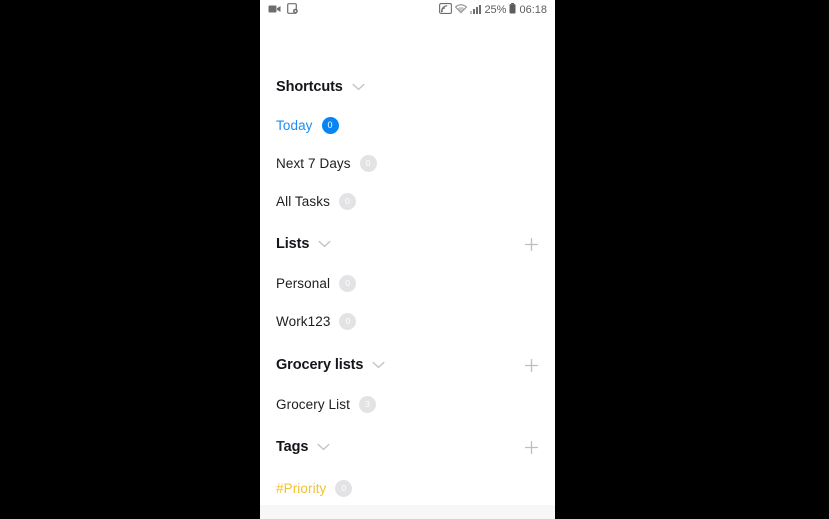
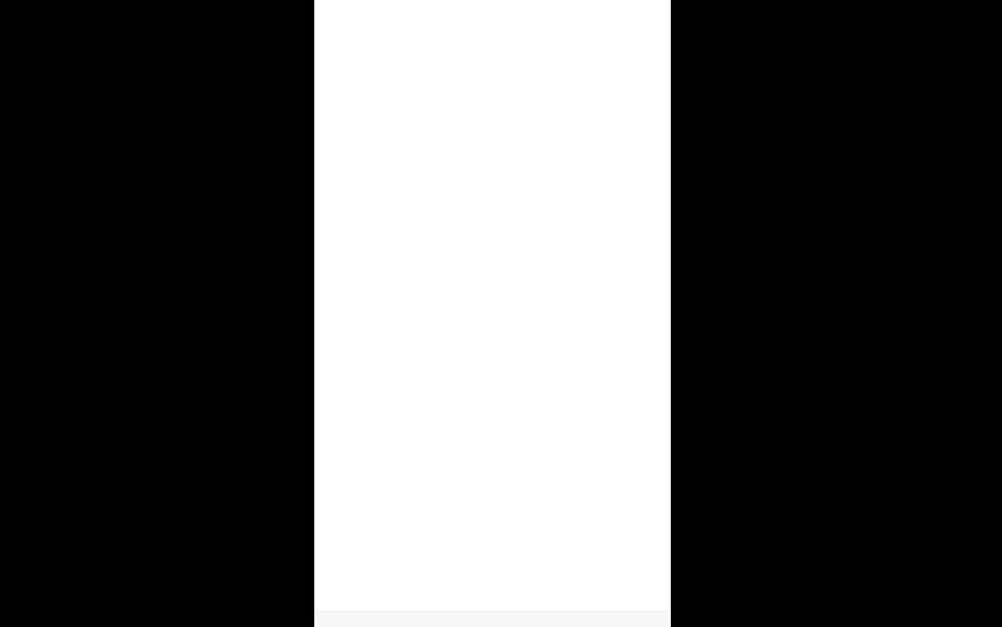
- 25%
- 06:18
- Shortcuts
- Today
- 0
- Next 7 Days
- All Tasks
- Lists
- Personal
- Work123
- Grocery lists
- Grocery List
- Tags
- #Priority
